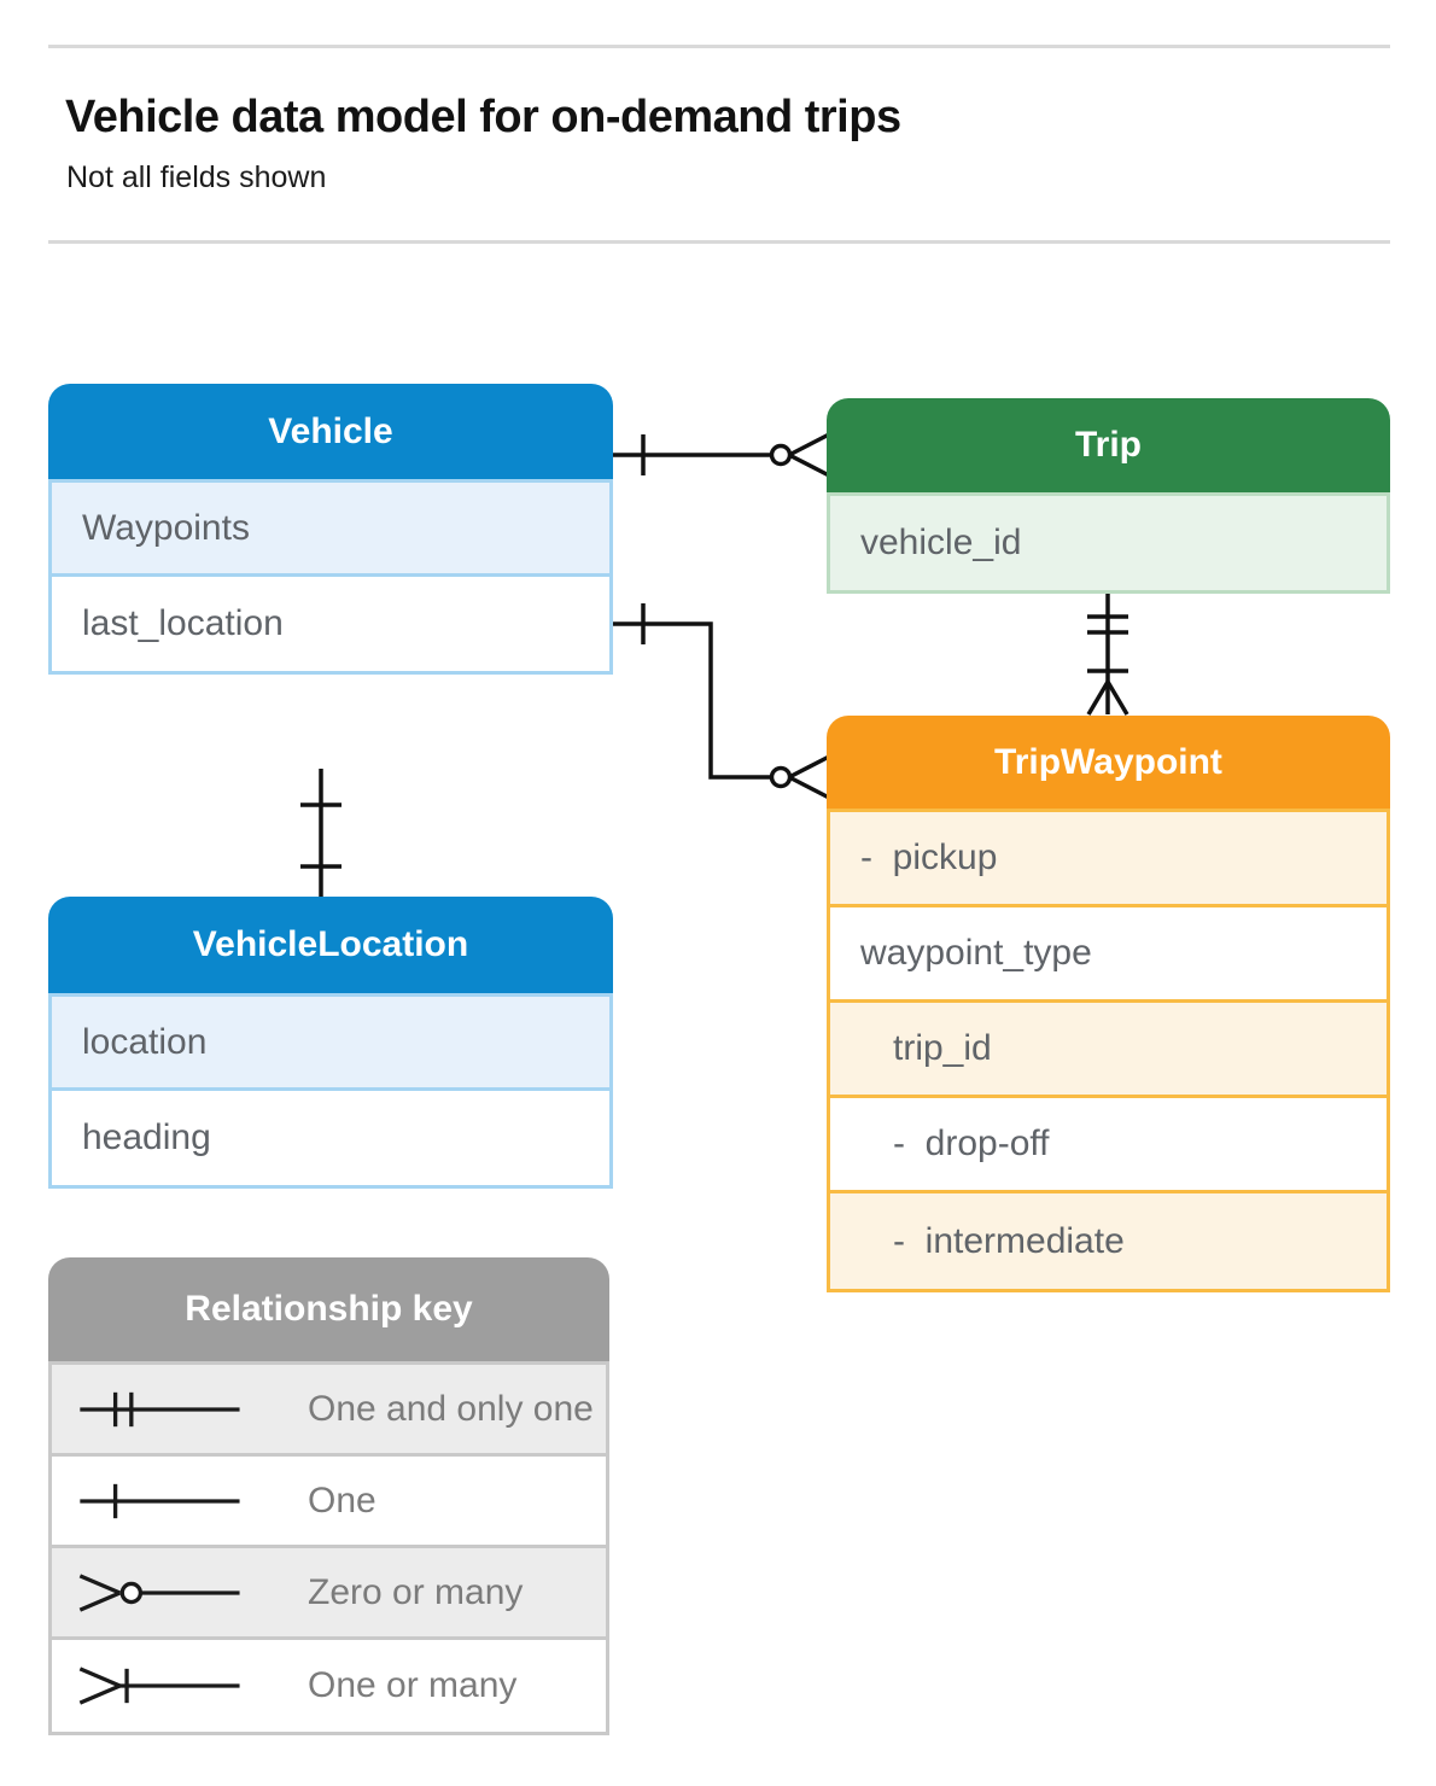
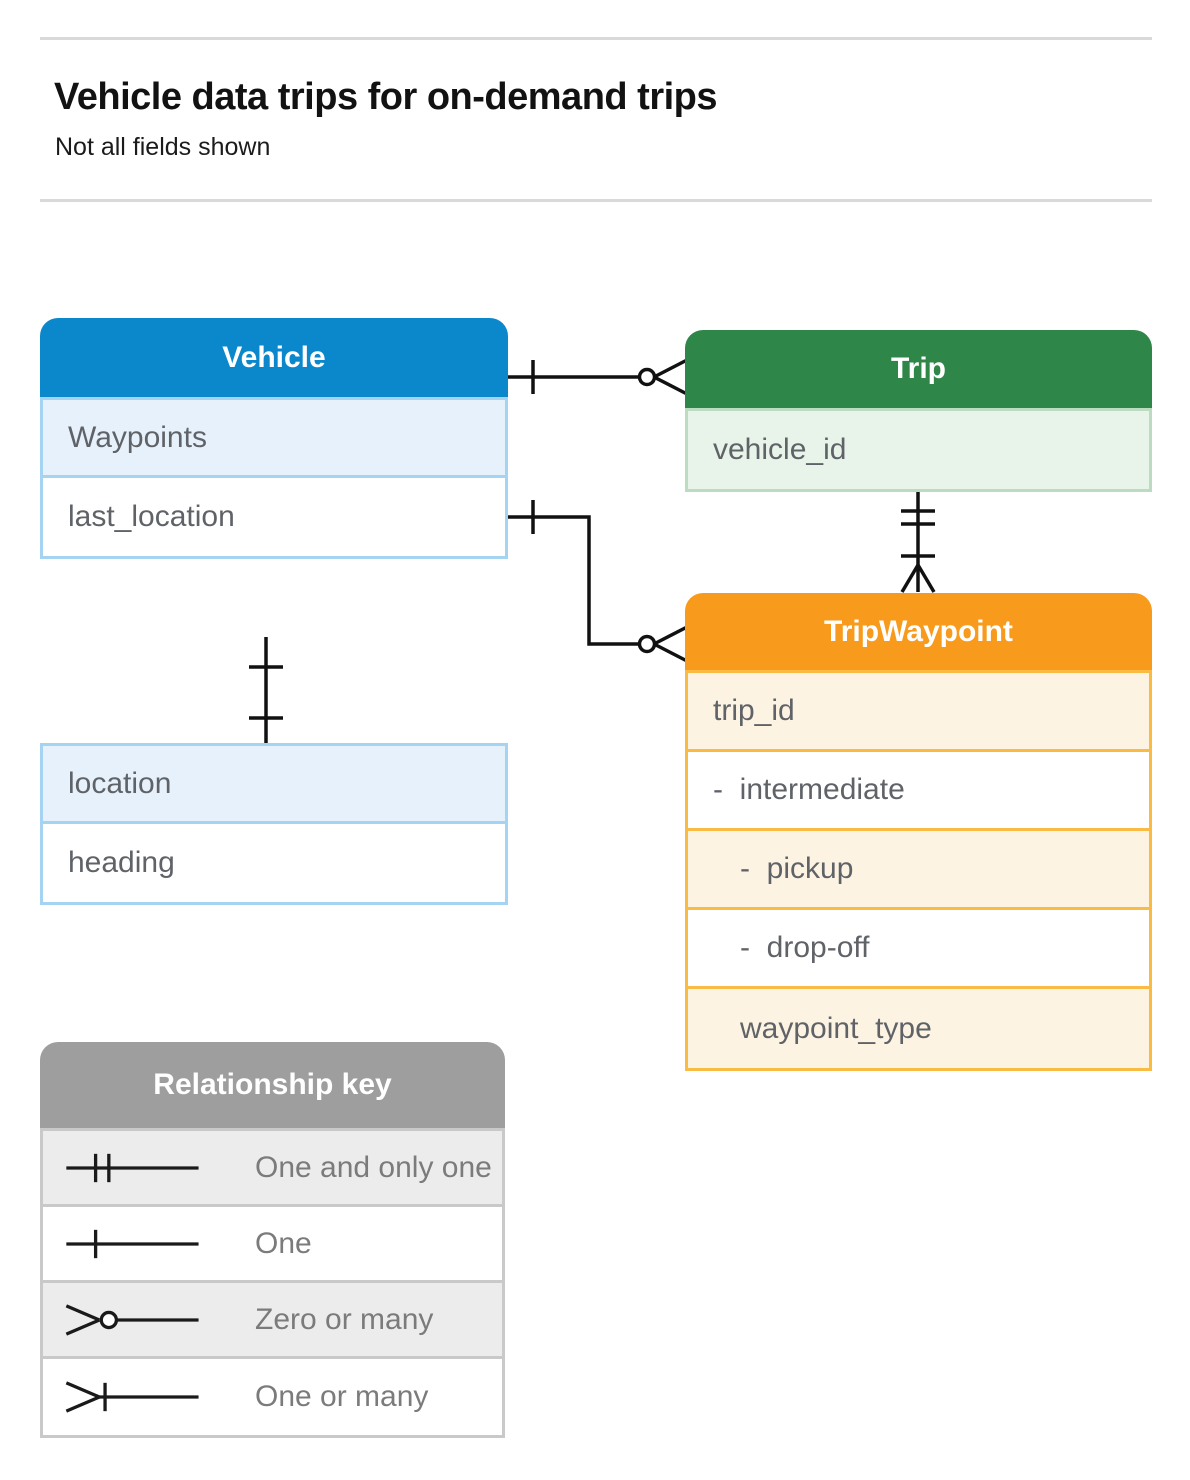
- Vehicle data model for on-demand trips
+ Vehicle data trips for on-demand trips
  Not all fields shown
  Vehicle
  Waypoints
  last_location
  Trip
  vehicle_id
  TripWaypoint
- - pickup
+ trip_id
- waypoint_type
+ - intermediate
- trip_id
+ - pickup
  - drop-off
- - intermediate
+ waypoint_type
- VehicleLocation
  location
  heading
  Relationship key
  One and only one
  One
  Zero or many
  One or many
